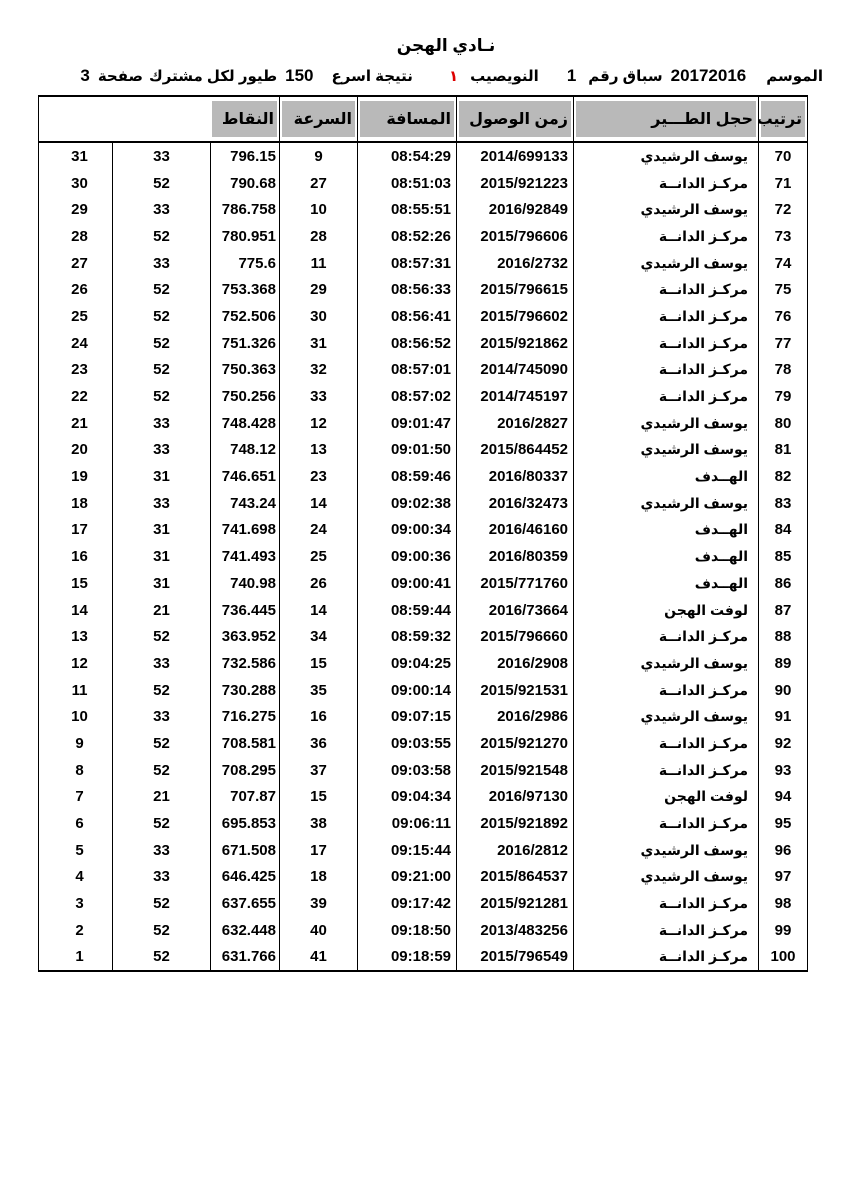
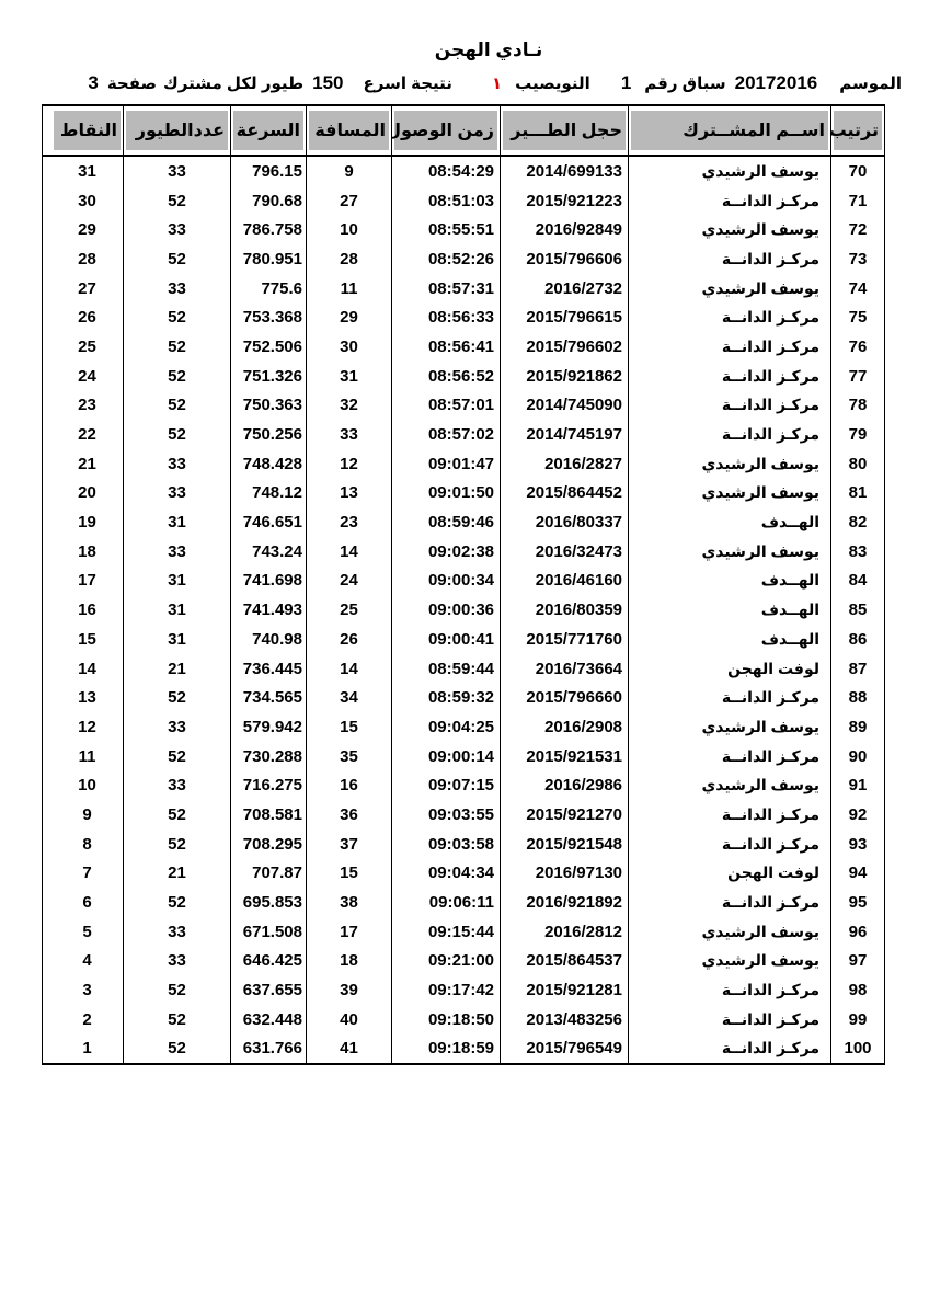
  نـادي الهجن
  الموسم
  20172016
  سباق رقم
  1
  النويصيب
  ١
  نتيجة اسرع
  150
  طيور لكل مشترك
  صفحة
  3
  ترتيب
+ اســم المشــترك
  حجل الطـــير
  زمن الوصول
  المسافة
  السرعة
+ عددالطيور
  النقاط
  70
  يوسف الرشيدي
  2014/699133
  08:54:29
  9
  796.15
  33
  31
  71
  مركـز الدانــة
  2015/921223
  08:51:03
  27
  790.68
  52
  30
  72
  يوسف الرشيدي
  2016/92849
  08:55:51
  10
  786.758
  33
  29
  73
  مركـز الدانــة
  2015/796606
  08:52:26
  28
  780.951
  52
  28
  74
  يوسف الرشيدي
  2016/2732
  08:57:31
  11
  775.6
  33
  27
  75
  مركـز الدانــة
  2015/796615
  08:56:33
  29
  753.368
  52
  26
  76
  مركـز الدانــة
  2015/796602
  08:56:41
  30
  752.506
  52
  25
  77
  مركـز الدانــة
  2015/921862
  08:56:52
  31
  751.326
  52
  24
  78
  مركـز الدانــة
  2014/745090
  08:57:01
  32
  750.363
  52
  23
  79
  مركـز الدانــة
  2014/745197
  08:57:02
  33
  750.256
  52
  22
  80
  يوسف الرشيدي
  2016/2827
  09:01:47
  12
  748.428
  33
  21
  81
  يوسف الرشيدي
  2015/864452
  09:01:50
  13
  748.12
  33
  20
  82
  الهــدف
  2016/80337
  08:59:46
  23
  746.651
  31
  19
  83
  يوسف الرشيدي
  2016/32473
  09:02:38
  14
  743.24
  33
  18
  84
  الهــدف
  2016/46160
  09:00:34
  24
  741.698
  31
  17
  85
  الهــدف
  2016/80359
  09:00:36
  25
  741.493
  31
  16
  86
  الهــدف
  2015/771760
  09:00:41
  26
  740.98
  31
  15
  87
  لوفت الهجن
  2016/73664
  08:59:44
  14
  736.445
  21
  14
  88
  مركـز الدانــة
  2015/796660
  08:59:32
  34
- 363.952
+ 734.565
  52
  13
  89
  يوسف الرشيدي
  2016/2908
  09:04:25
  15
- 732.586
+ 579.942
  33
  12
  90
  مركـز الدانــة
  2015/921531
  09:00:14
  35
  730.288
  52
  11
  91
  يوسف الرشيدي
  2016/2986
  09:07:15
  16
  716.275
  33
  10
  92
  مركـز الدانــة
  2015/921270
  09:03:55
  36
  708.581
  52
  9
  93
  مركـز الدانــة
  2015/921548
  09:03:58
  37
  708.295
  52
  8
  94
  لوفت الهجن
  2016/97130
  09:04:34
  15
  707.87
  21
  7
  95
  مركـز الدانــة
- 2015/921892
+ 2016/921892
  09:06:11
  38
  695.853
  52
  6
  96
  يوسف الرشيدي
  2016/2812
  09:15:44
  17
  671.508
  33
  5
  97
  يوسف الرشيدي
  2015/864537
  09:21:00
  18
  646.425
  33
  4
  98
  مركـز الدانــة
  2015/921281
  09:17:42
  39
  637.655
  52
  3
  99
  مركـز الدانــة
  2013/483256
  09:18:50
  40
  632.448
  52
  2
  100
  مركـز الدانــة
  2015/796549
  09:18:59
  41
  631.766
  52
  1
